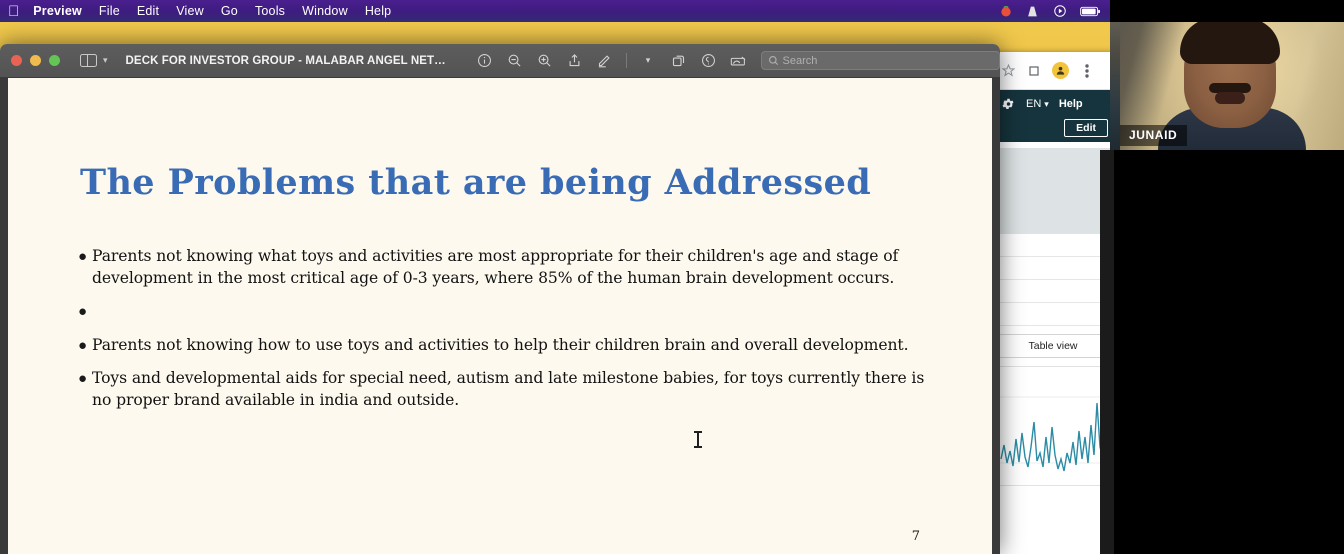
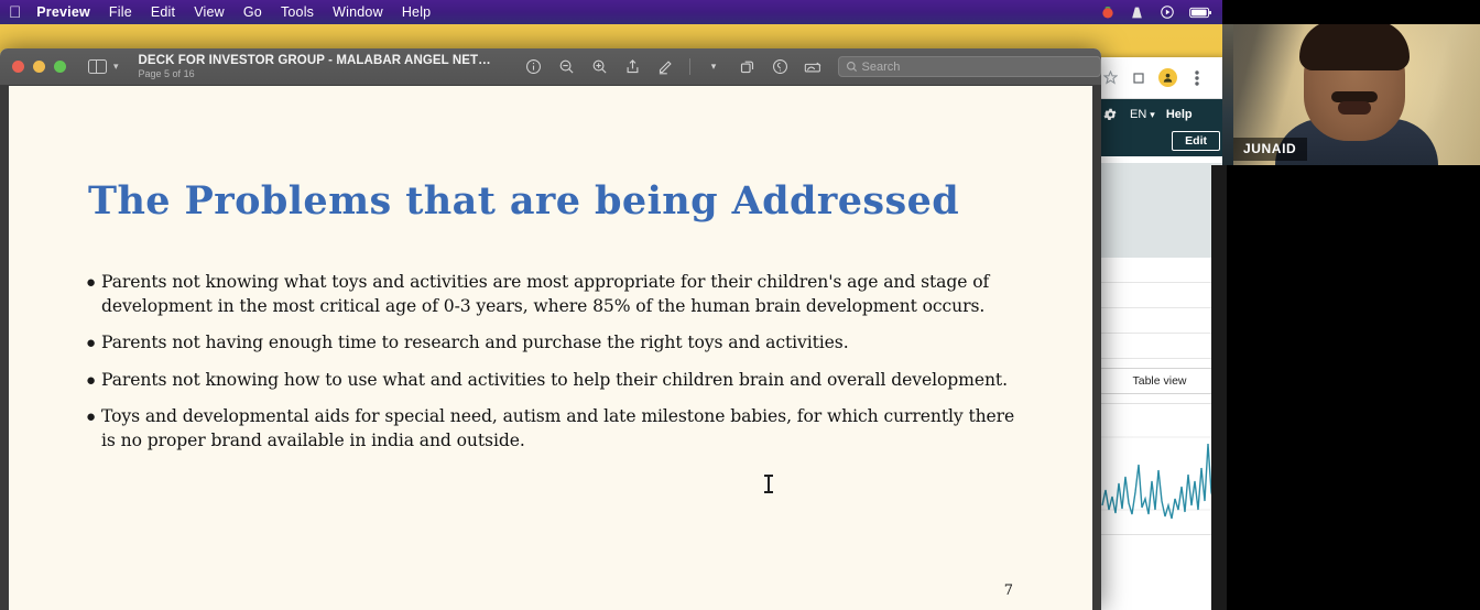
  EN
  ▾
  Help
  Edit
  Table view
  ▾
  DECK FOR INVESTOR GROUP - MALABAR ANGEL NETWO
+ Page 5 of 16
  ▾
  Search
  The Problems that are being Addressed
  ●
  Parents not knowing what toys and activities are most appropriate for their children's age and stage of development in the most critical age of 0-3 years, where 85% of the human brain development occurs.
  ●
+ Parents not having enough time to research and purchase the right toys and activities.
  ●
- Parents not knowing how to use toys and activities to help their children brain and overall development.
+ Parents not knowing how to use what and activities to help their children brain and overall development.
  ●
- Toys and developmental aids for special need, autism and late milestone babies, for toys currently there is no proper brand available in india and outside.
+ Toys and developmental aids for special need, autism and late milestone babies, for which currently there is no proper brand available in india and outside.
  7
  
  Preview
  File
  Edit
  View
  Go
  Tools
  Window
  Help
  JUNAID
